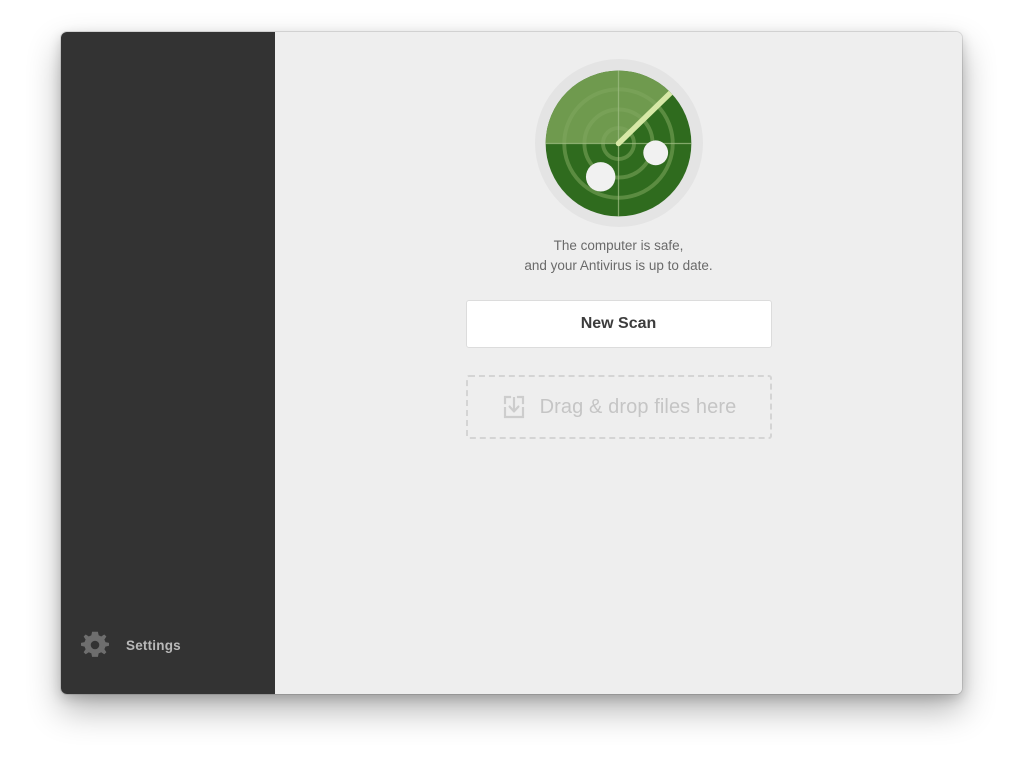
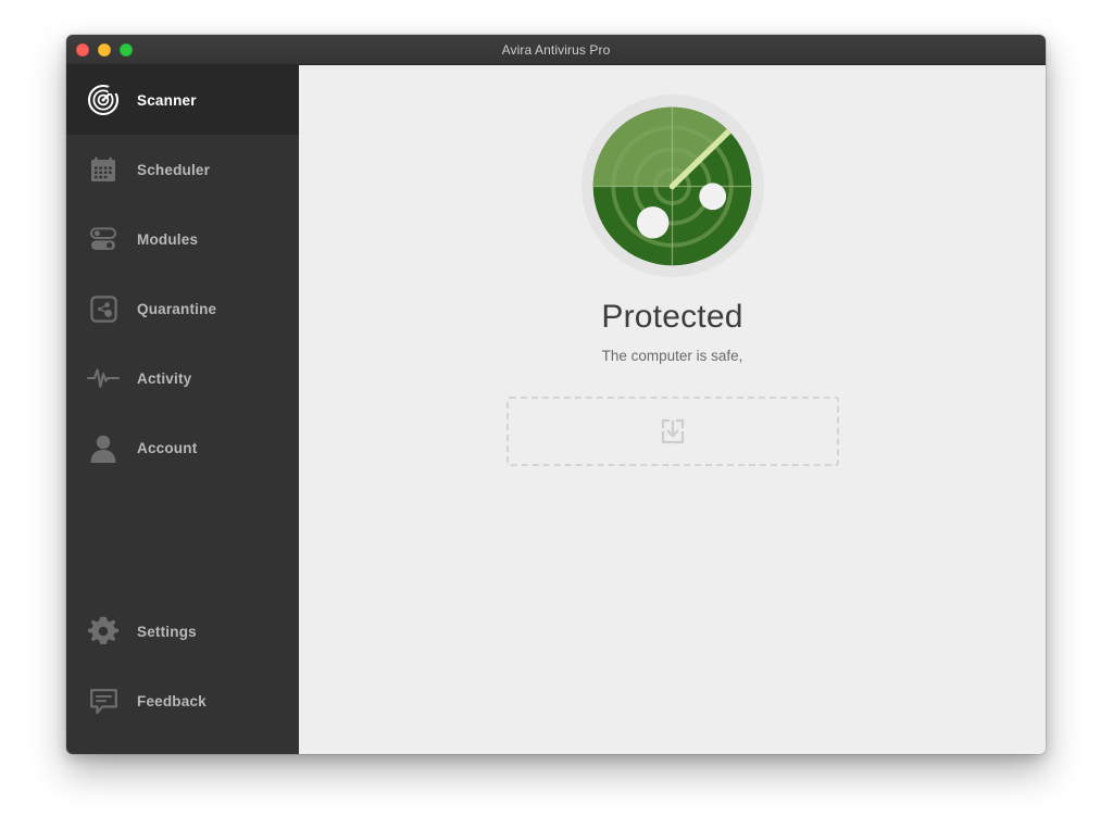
+ Avira Antivirus Pro
+ Scanner
+ Scheduler
+ Modules
+ Quarantine
+ Activity
+ Account
  Settings
+ Feedback
+ Protected
  The computer is safe,
- and your Antivirus is up to date.
- New Scan
- Drag & drop files here
